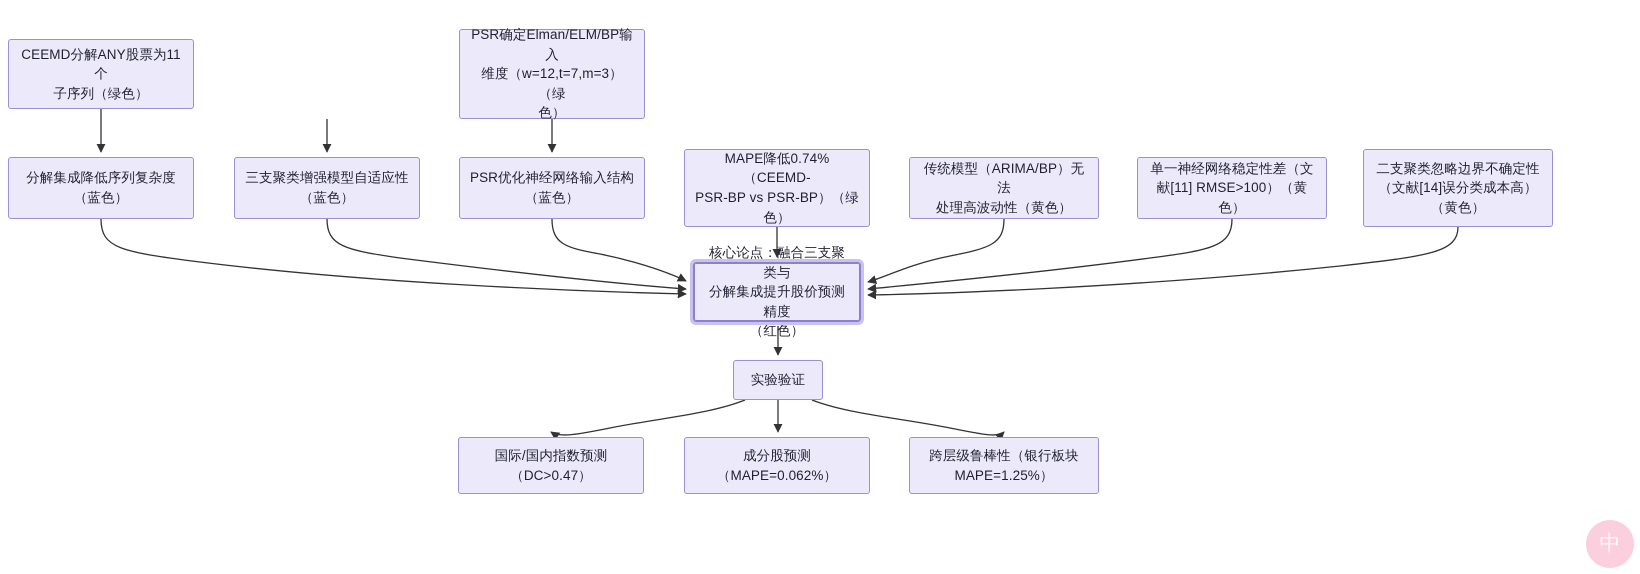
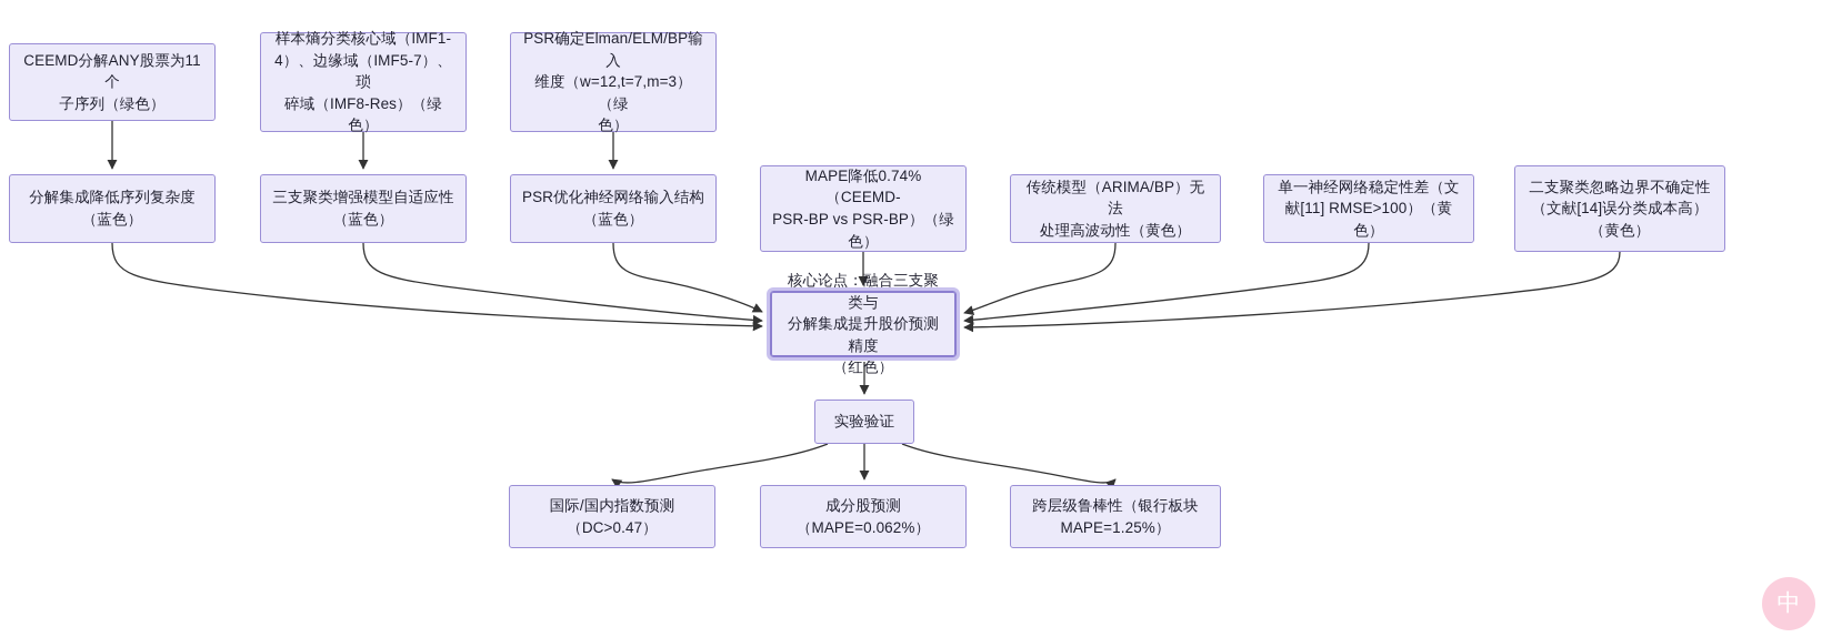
  CEEMD分解ANY股票为11个
  子序列（绿色）
+ 样本熵分类核心域（IMF1-
+ 4）、边缘域（IMF5-7）、琐
+ 碎域（IMF8-Res）（绿色）
  PSR确定Elman/ELM/BP输入
  维度（w=12,t=7,m=3）（绿
  色）
  分解集成降低序列复杂度
  （蓝色）
  三支聚类增强模型自适应性
  （蓝色）
  PSR优化神经网络输入结构
  （蓝色）
  MAPE降低0.74%（CEEMD-
  PSR-BP vs PSR-BP）（绿
  色）
  传统模型（ARIMA/BP）无法
  处理高波动性（黄色）
  单一神经网络稳定性差（文
  献[11] RMSE>100）（黄色）
  二支聚类忽略边界不确定性
  （文献[14]误分类成本高）
  （黄色）
  核心论点：融合三支聚类与
  分解集成提升股价预测精度
  （红色）
  实验验证
  国际/国内指数预测
  （DC>0.47）
  成分股预测
  （MAPE=0.062%）
  跨层级鲁棒性（银行板块
  MAPE=1.25%）
  中
